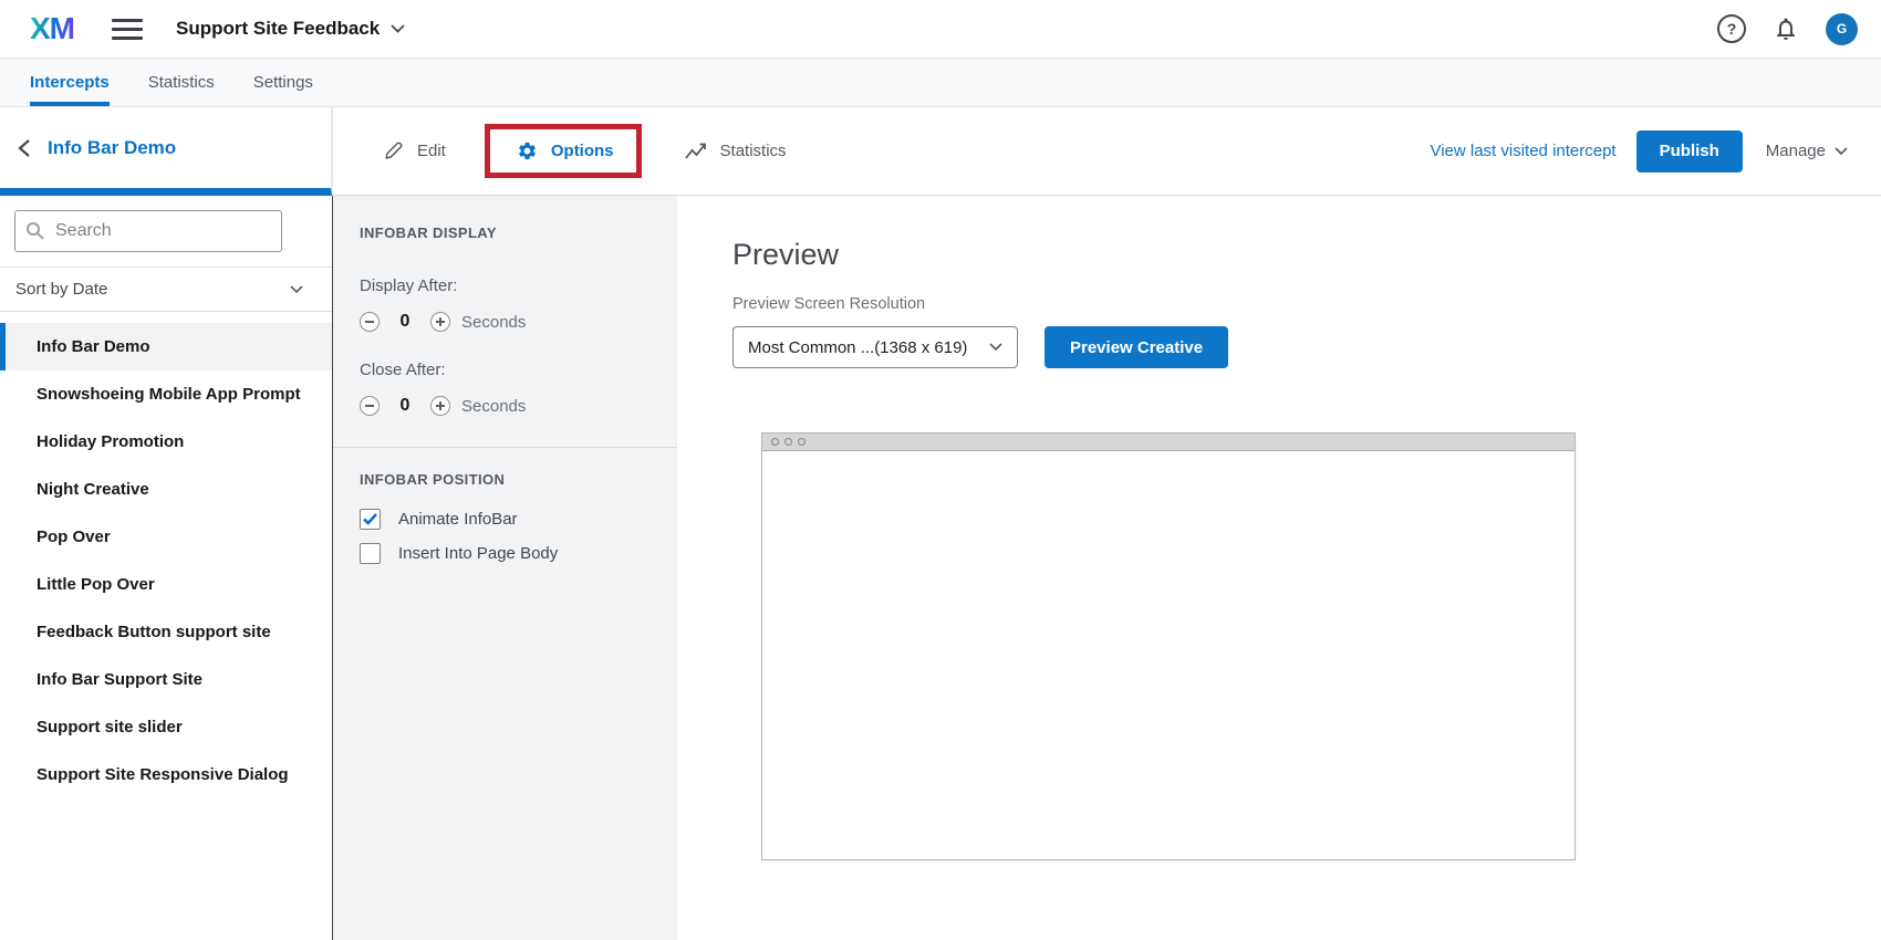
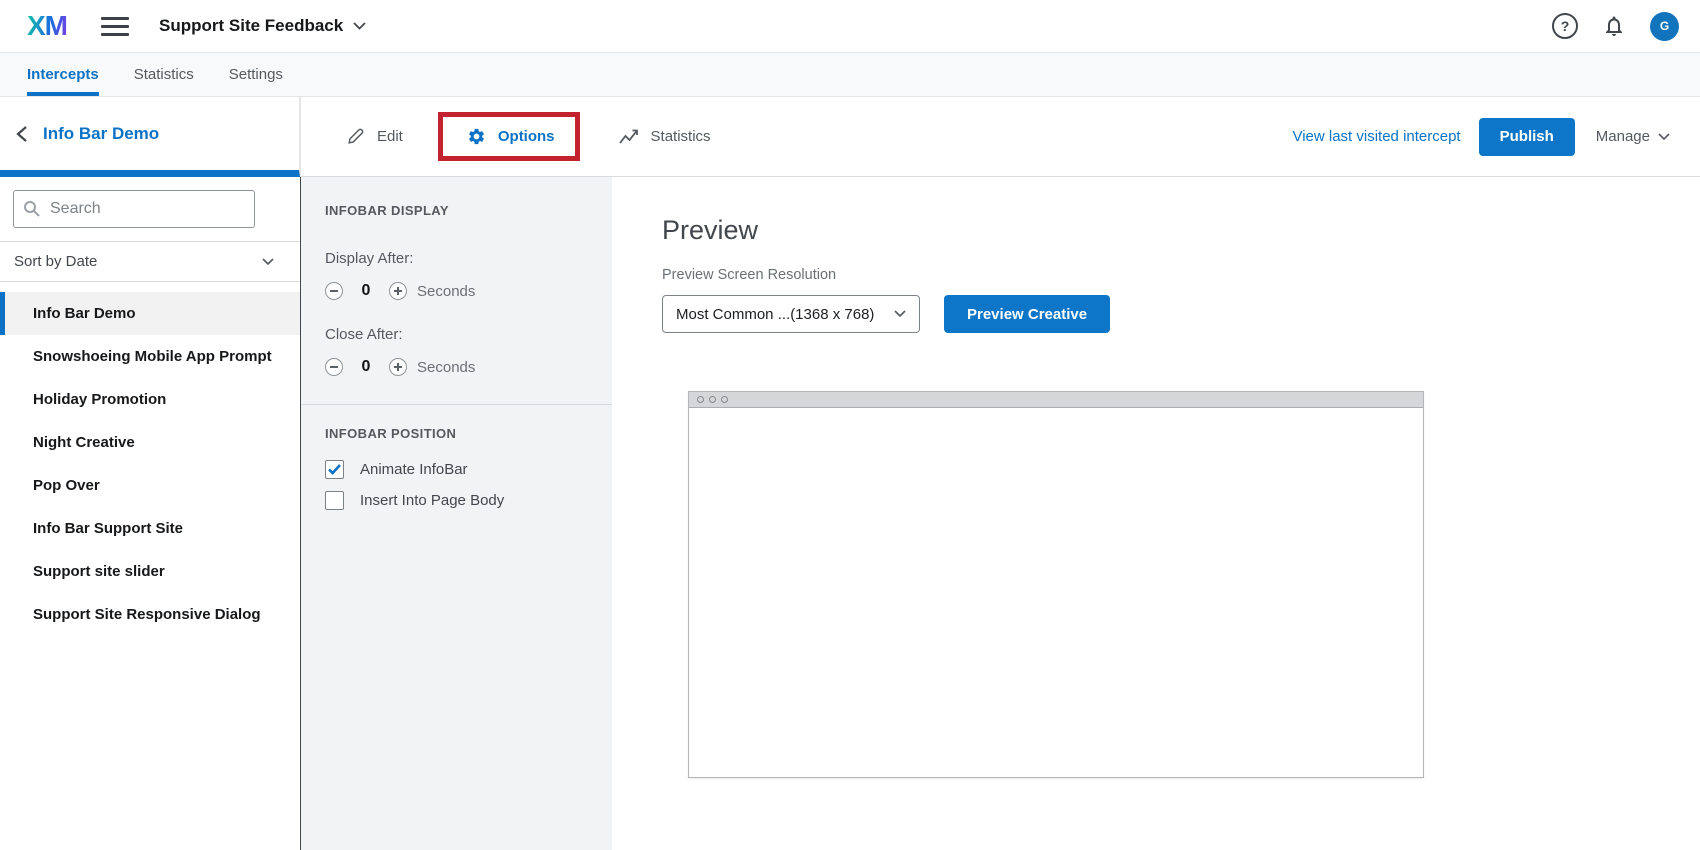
  XM
  Support Site Feedback
  ?
  G
  Intercepts
  Statistics
  Settings
  Info Bar Demo
  Search
  Sort by Date
  Info Bar Demo
  Snowshoeing Mobile App Prompt
  Holiday Promotion
  Night Creative
  Pop Over
- Little Pop Over
- Feedback Button support site
  Info Bar Support Site
  Support site slider
  Support Site Responsive Dialog
  Edit
  Options
  Statistics
  View last visited intercept
  Publish
  Manage
  INFOBAR DISPLAY
  Display After:
  0
  Seconds
  Close After:
  0
  Seconds
  INFOBAR POSITION
  Animate InfoBar
  Insert Into Page Body
  Preview
  Preview Screen Resolution
- Most Common ...(1368 x 619)
+ Most Common ...(1368 x 768)
  Preview Creative
